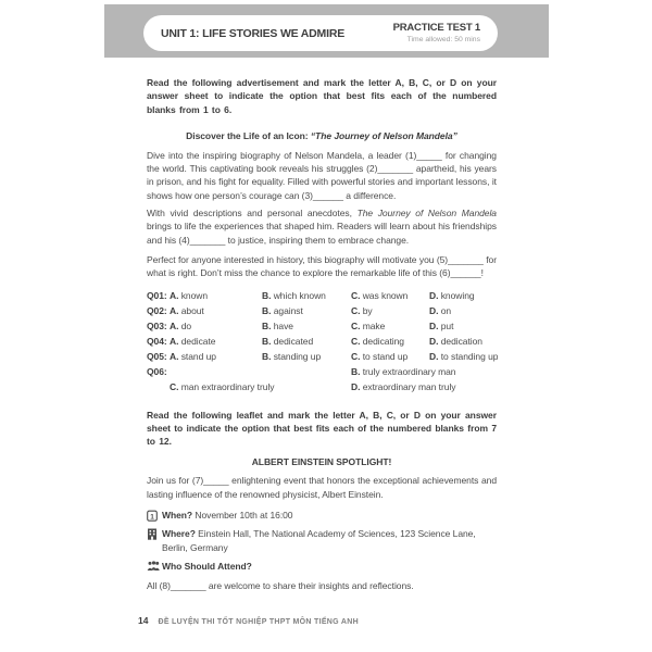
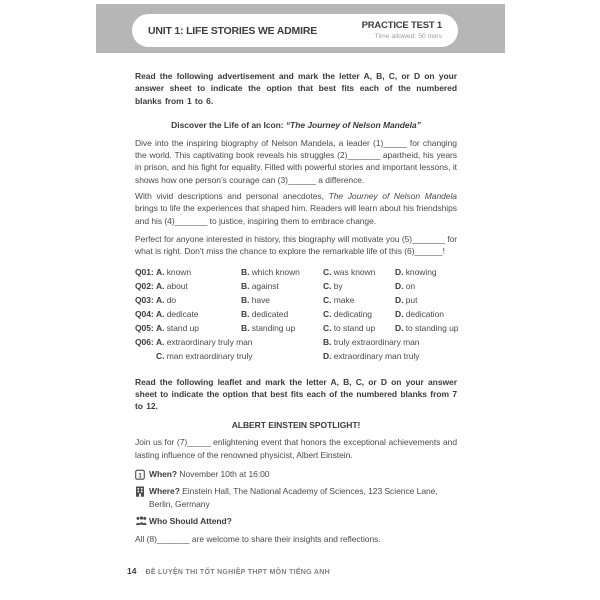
  UNIT 1: LIFE STORIES WE ADMIRE
  PRACTICE TEST 1
  Read the following advertisement and mark the letter A, B, C, or D on your answer sheet to indicate the option that best fits each of the numbered blanks from 1 to 6.
  Discover the Life of an Icon: “The Journey of Nelson Mandela”
  Dive into the inspiring biography of Nelson Mandela, a leader (1)_____ for changing the world. This captivating book reveals his struggles (2)_______ apartheid, his years in prison, and his fight for equality. Filled with powerful stories and important lessons, it shows how one person’s courage can (3)______ a difference.
  With vivid descriptions and personal anecdotes, The Journey of Nelson Mandela brings to life the experiences that shaped him. Readers will learn about his friendships and his (4)_______ to justice, inspiring them to embrace change.
  Perfect for anyone interested in history, this biography will motivate you (5)_______ for what is right. Don’t miss the chance to explore the remarkable life of this (6)______!
  Q01:
  A. known
  B. which known
  C. was known
  D. knowing
  Q02:
  A. about
  B. against
  C. by
  D. on
  Q03:
  A. do
  B. have
  C. make
  D. put
  Q04:
  A. dedicate
  B. dedicated
  C. dedicating
  D. dedication
  Q05:
  A. stand up
  B. standing up
  C. to stand up
  D. to standing up
  Q06:
+ A. extraordinary truly man
  B. truly extraordinary man
  C. man extraordinary truly
  D. extraordinary man truly
  Read the following leaflet and mark the letter A, B, C, or D on your answer sheet to indicate the option that best fits each of the numbered blanks from 7 to 12.
  ALBERT EINSTEIN SPOTLIGHT!
  Join us for (7)_____ enlightening event that honors the exceptional achievements and lasting influence of the renowned physicist, Albert Einstein.
  When? November 10th at 16:00
  Where? Einstein Hall, The National Academy of Sciences, 123 Science Lane, Berlin, Germany
  Who Should Attend?
  All (8)_______ are welcome to share their insights and reflections.
  14
